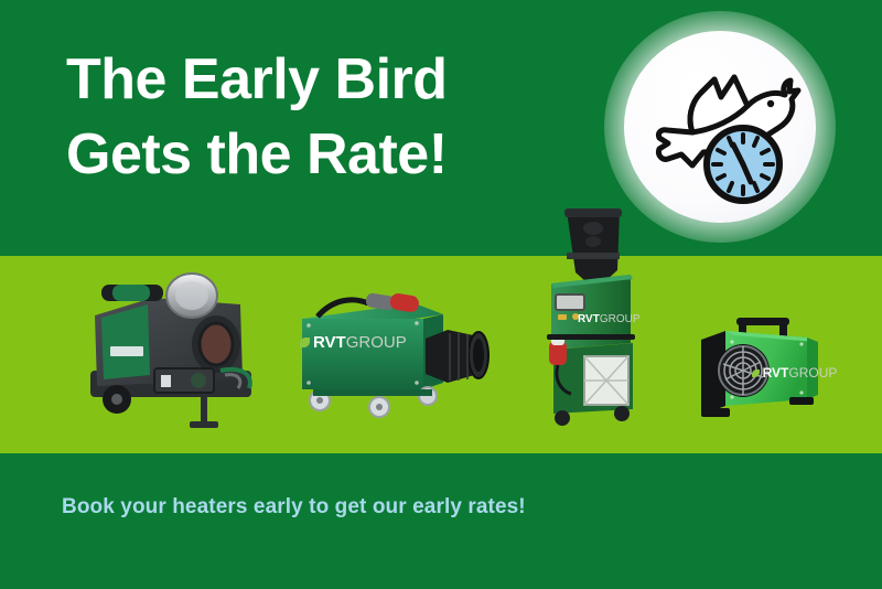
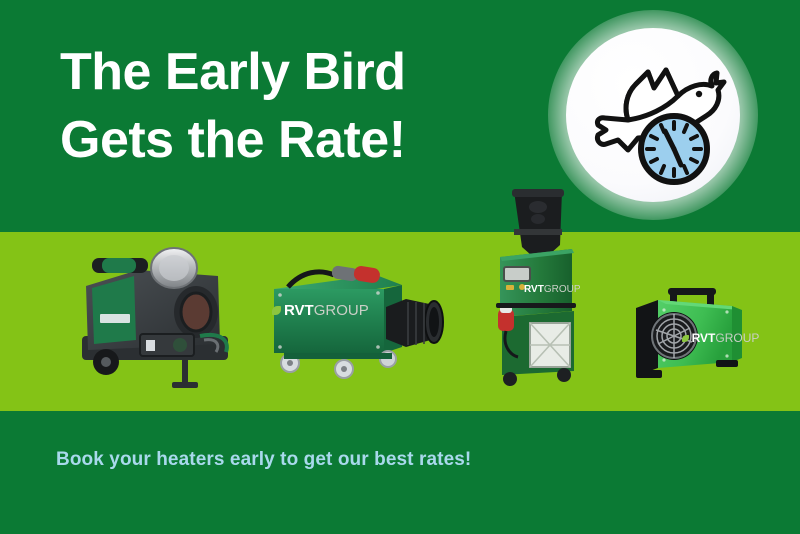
  The Early Bird
  Gets the Rate!
  RVTGROUP
  RVTGROUP
  RVTGROUP
- Book your heaters early to get our early rates!
+ Book your heaters early to get our best rates!
